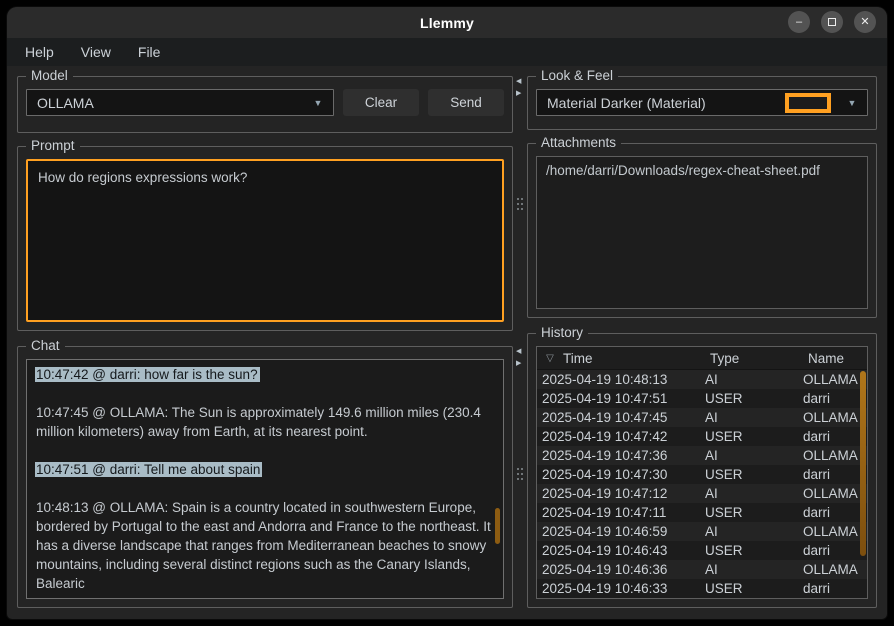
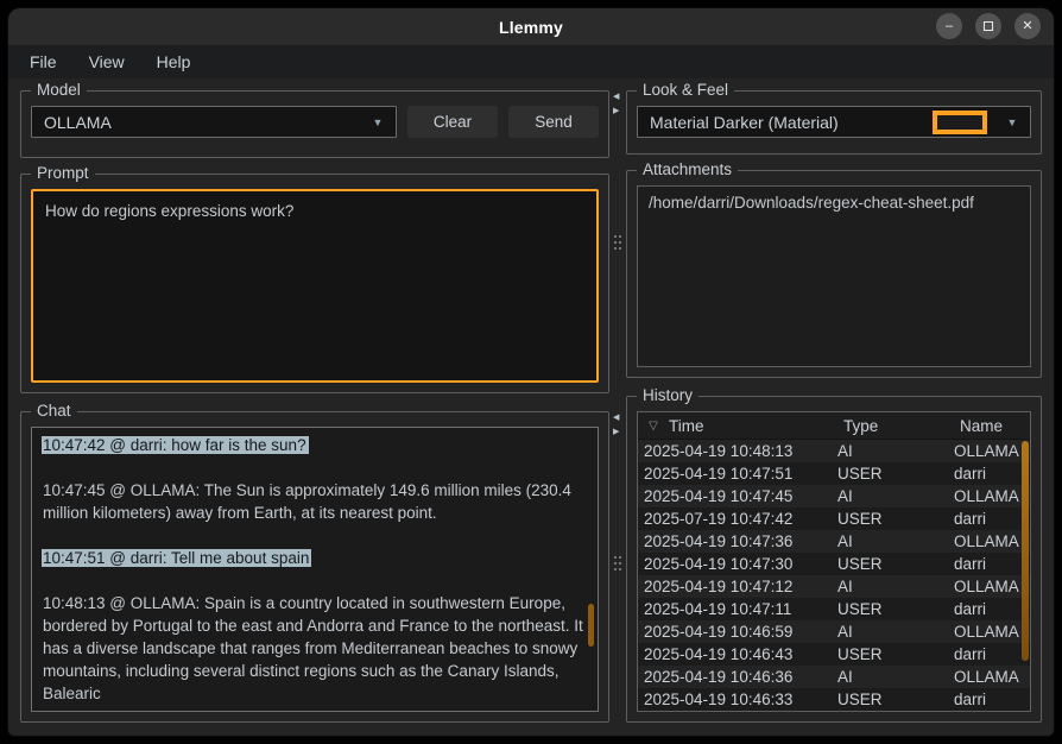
  Llemmy
  –
  ✕
- Help
+ File
  View
- File
+ Help
  Model
  OLLAMA
  ▼
  Clear
  Send
  Prompt
  How do regions expressions work?
  Chat
  10:47:42 @ darri: how far is the sun?
  10:47:45 @ OLLAMA: The Sun is approximately 149.6 million miles (230.4 million kilometers) away from Earth, at its nearest point.
  10:47:51 @ darri: Tell me about spain
  10:48:13 @ OLLAMA: Spain is a country located in southwestern Europe, bordered by Portugal to the east and Andorra and France to the northeast. It has a diverse landscape that ranges from Mediterranean beaches to snowy mountains, including several distinct regions such as the Canary Islands, Balearic
  Look & Feel
  Material Darker (Material)
  ▼
  Attachments
  /home/darri/Downloads/regex-cheat-sheet.pdf
  History
  ▽
  Time
  Type
  Name
  2025-04-19 10:48:13
  AI
  OLLAMA
  2025-04-19 10:47:51
  USER
  darri
  2025-04-19 10:47:45
  AI
  OLLAMA
- 2025-04-19 10:47:42
+ 2025-07-19 10:47:42
  USER
  darri
  2025-04-19 10:47:36
  AI
  OLLAMA
  2025-04-19 10:47:30
  USER
  darri
  2025-04-19 10:47:12
  AI
  OLLAMA
  2025-04-19 10:47:11
  USER
  darri
  2025-04-19 10:46:59
  AI
  OLLAMA
  2025-04-19 10:46:43
  USER
  darri
  2025-04-19 10:46:36
  AI
  OLLAMA
  2025-04-19 10:46:33
  USER
  darri
